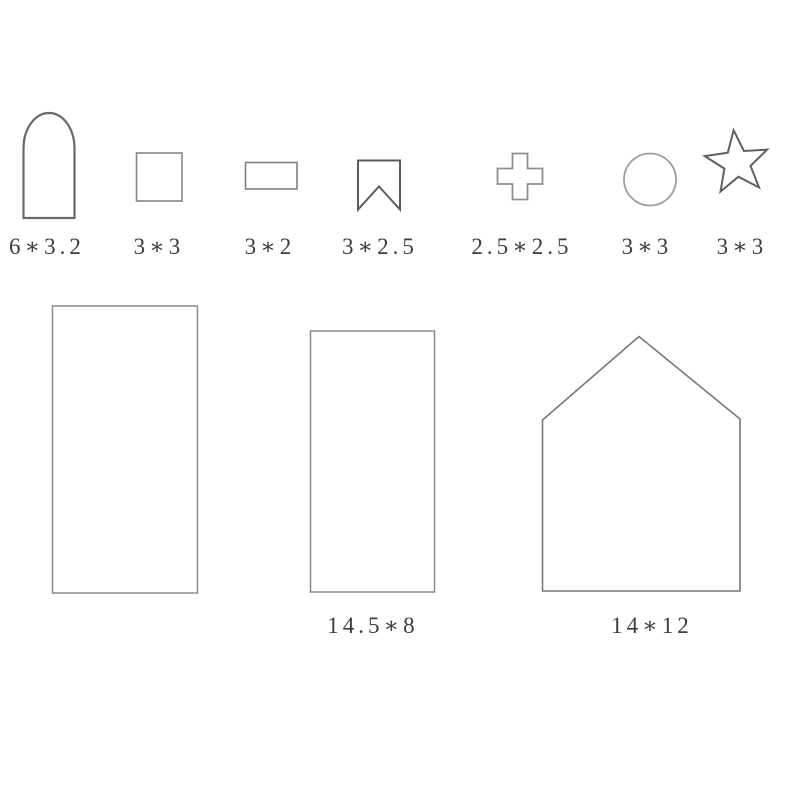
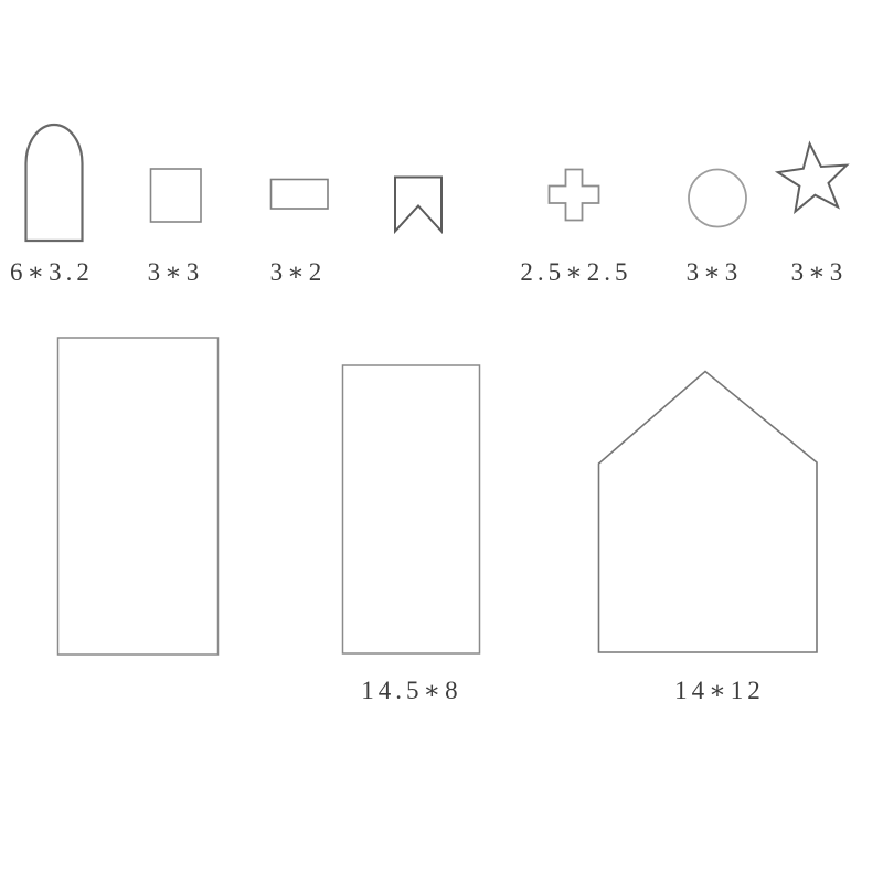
  6∗3.2
  3∗3
  3∗2
- 3∗2.5
  2.5∗2.5
  3∗3
  3∗3
  14.5∗8
  14∗12
